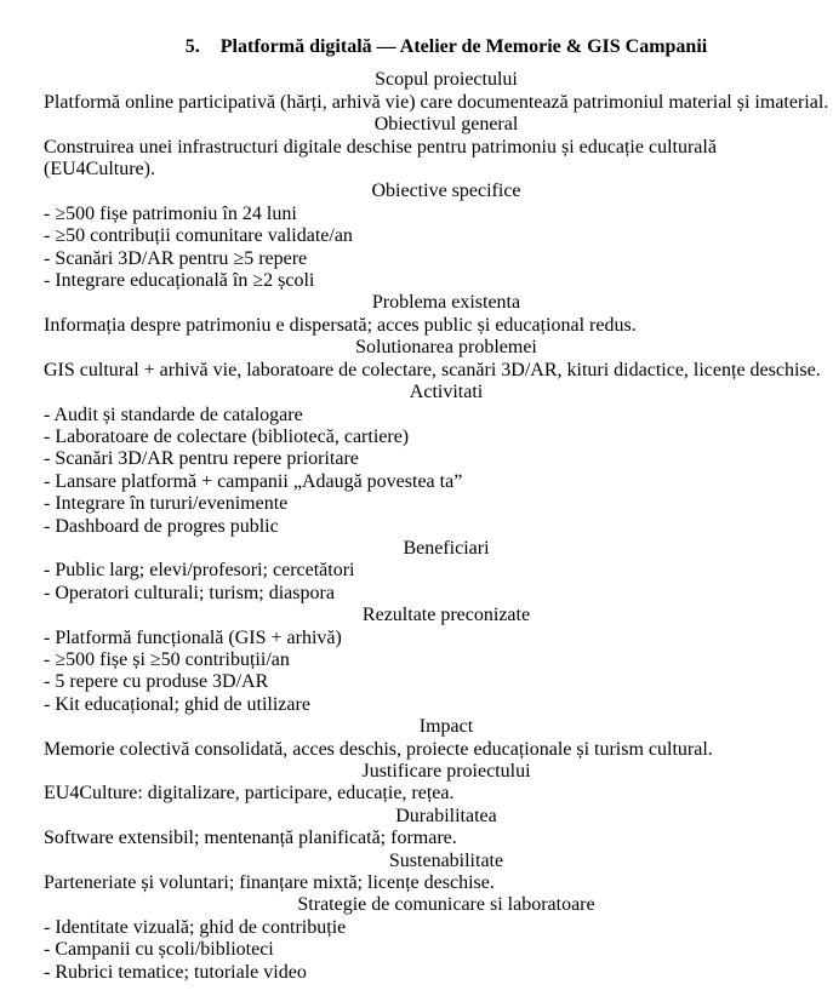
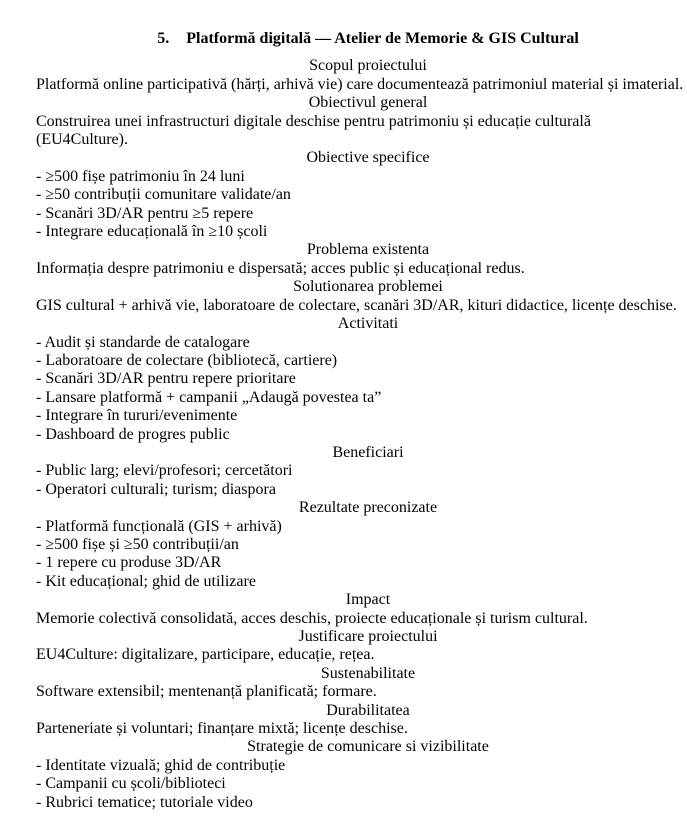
- 5. Platformă digitală — Atelier de Memorie & GIS Campanii
+ 5. Platformă digitală — Atelier de Memorie & GIS Cultural
  Scopul proiectului
  Platformă online participativă (hărți, arhivă vie) care documentează patrimoniul material și imaterial.
  Obiectivul general
  Construirea unei infrastructuri digitale deschise pentru patrimoniu și educație culturală
  (EU4Culture).
  Obiective specifice
  - ≥500 fișe patrimoniu în 24 luni
  - ≥50 contribuții comunitare validate/an
  - Scanări 3D/AR pentru ≥5 repere
- - Integrare educațională în ≥2 școli
+ - Integrare educațională în ≥10 școli
  Problema existenta
  Informația despre patrimoniu e dispersată; acces public și educațional redus.
  Solutionarea problemei
  GIS cultural + arhivă vie, laboratoare de colectare, scanări 3D/AR, kituri didactice, licențe deschise.
  Activitati
  - Audit și standarde de catalogare
  - Laboratoare de colectare (bibliotecă, cartiere)
  - Scanări 3D/AR pentru repere prioritare
  - Lansare platformă + campanii „Adaugă povestea ta”
  - Integrare în tururi/evenimente
  - Dashboard de progres public
  Beneficiari
  - Public larg; elevi/profesori; cercetători
  - Operatori culturali; turism; diaspora
  Rezultate preconizate
  - Platformă funcțională (GIS + arhivă)
  - ≥500 fișe și ≥50 contribuții/an
- - 5 repere cu produse 3D/AR
+ - 1 repere cu produse 3D/AR
  - Kit educațional; ghid de utilizare
  Impact
  Memorie colectivă consolidată, acces deschis, proiecte educaționale și turism cultural.
  Justificare proiectului
  EU4Culture: digitalizare, participare, educație, rețea.
- Durabilitatea
+ Sustenabilitate
  Software extensibil; mentenanță planificată; formare.
- Sustenabilitate
+ Durabilitatea
  Parteneriate și voluntari; finanțare mixtă; licențe deschise.
- Strategie de comunicare si laboratoare
+ Strategie de comunicare si vizibilitate
  - Identitate vizuală; ghid de contribuție
  - Campanii cu școli/biblioteci
  - Rubrici tematice; tutoriale video
